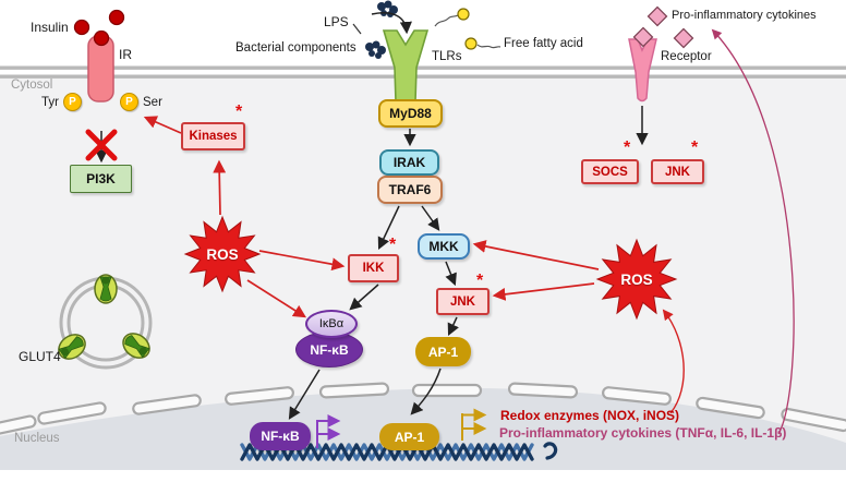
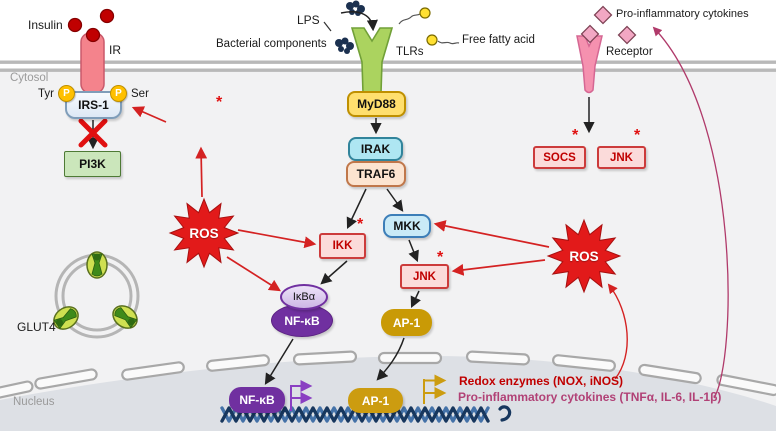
  Insulin
  IR
  Cytosol
  Tyr
  Ser
  LPS
  Bacterial components
  TLRs
  Free fatty acid
  Pro-inflammatory cytokines
  Receptor
  GLUT4
  Nucleus
+ IRS-1
  P
  P
  PI3K
- Kinases
  MyD88
  IRAK
  TRAF6
  IKK
  MKK
  JNK
  SOCS
  JNK
  IκBα
  NF-κB
  AP-1
  NF-κB
  AP-1
  ROS
  ROS
  *
  *
  *
  *
  *
  Redox enzymes (NOX, iNOS)
  Pro-inflammatory cytokines (TNFα, IL-6, IL-1β)
